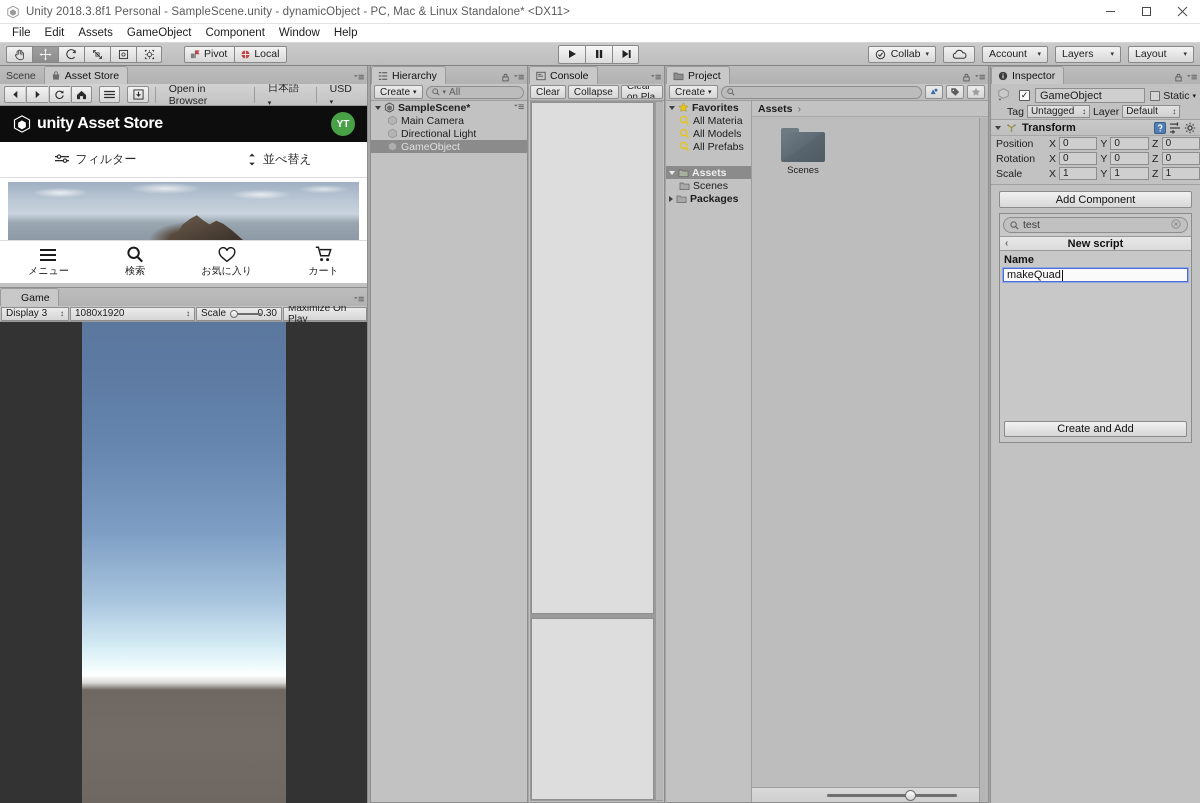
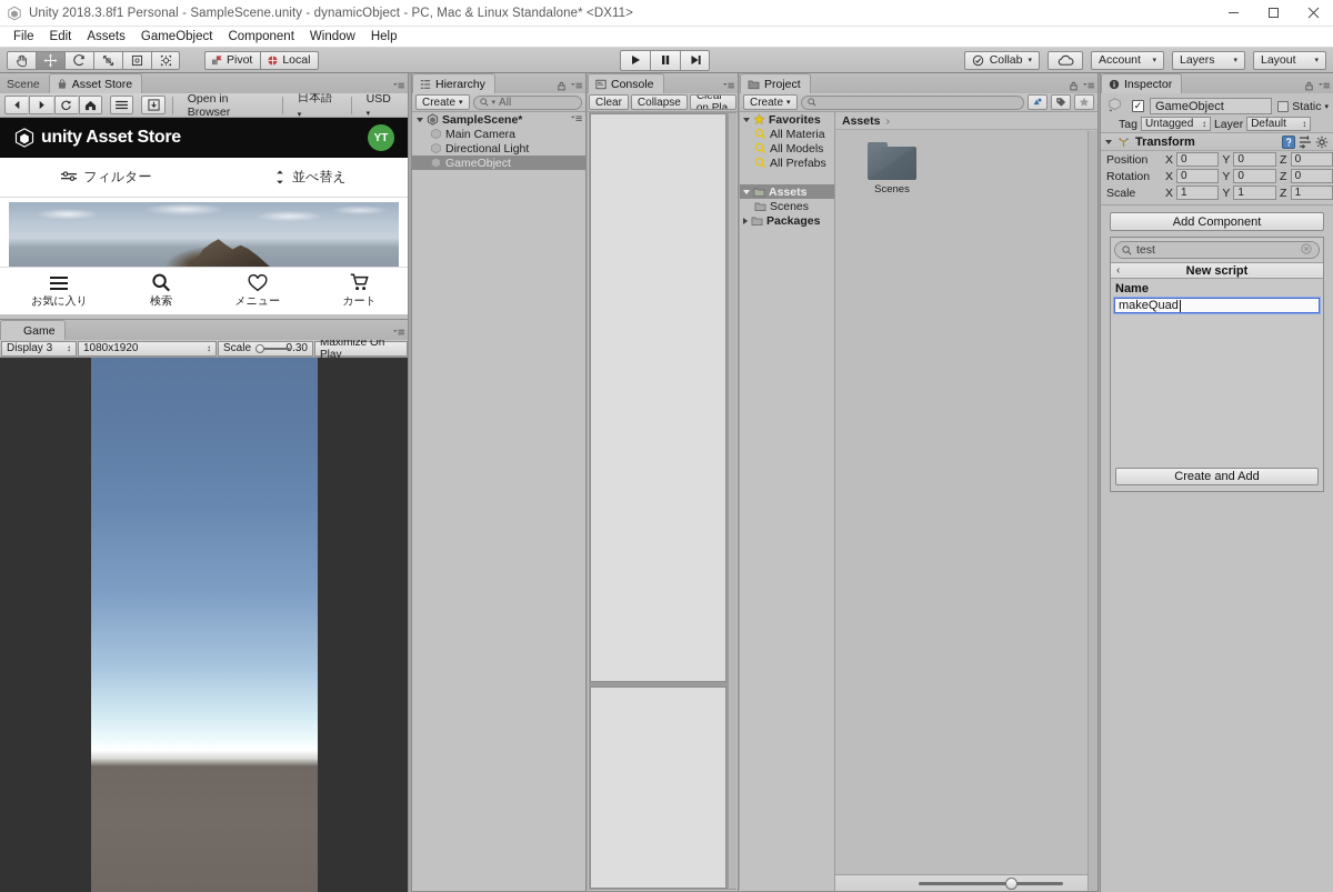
  Unity 2018.3.8f1 Personal - SampleScene.unity - dynamicObject - PC, Mac & Linux Standalone* <DX11>
  File
  Edit
  Assets
  GameObject
  Component
  Window
  Help
  Pivot
  Local
  Collab
  Account
  Layers
  Layout
  Scene
  Asset Store
  Open in Browser
  日本語
  USD
  unity Asset Store
  YT
  フィルター
  並べ替え
- メニュー
+ お気に入り
  検索
- お気に入り
+ メニュー
  カート
  Game
  Display 3
  ↕
  1080x1920
  ↕
  Scale
  .30
  Maximize On Play
  Hierarchy
  Create
  All
  SampleScene*
  Main Camera
  Directional Light
  GameObject
  Console
  Clear
  Collapse
  Clear on Pla
  Project
  Create
  Favorites
  All Materia
  All Models
  All Prefabs
  Assets
  Scenes
  Packages
  Assets
  ›
  Scenes
  Inspector
  ✓
  GameObject
  Static
  Tag
  Untagged
  ↕
  Layer
  Default
  ↕
  Transform
  Position
  X
  0
  Y
  0
  Z
  0
  Rotation
  X
  0
  Y
  0
  Z
  0
  Scale
  X
  1
  Y
  1
  Z
  1
  Add Component
  test
  ‹
  New script
  Name
  makeQuad
  Create and Add
